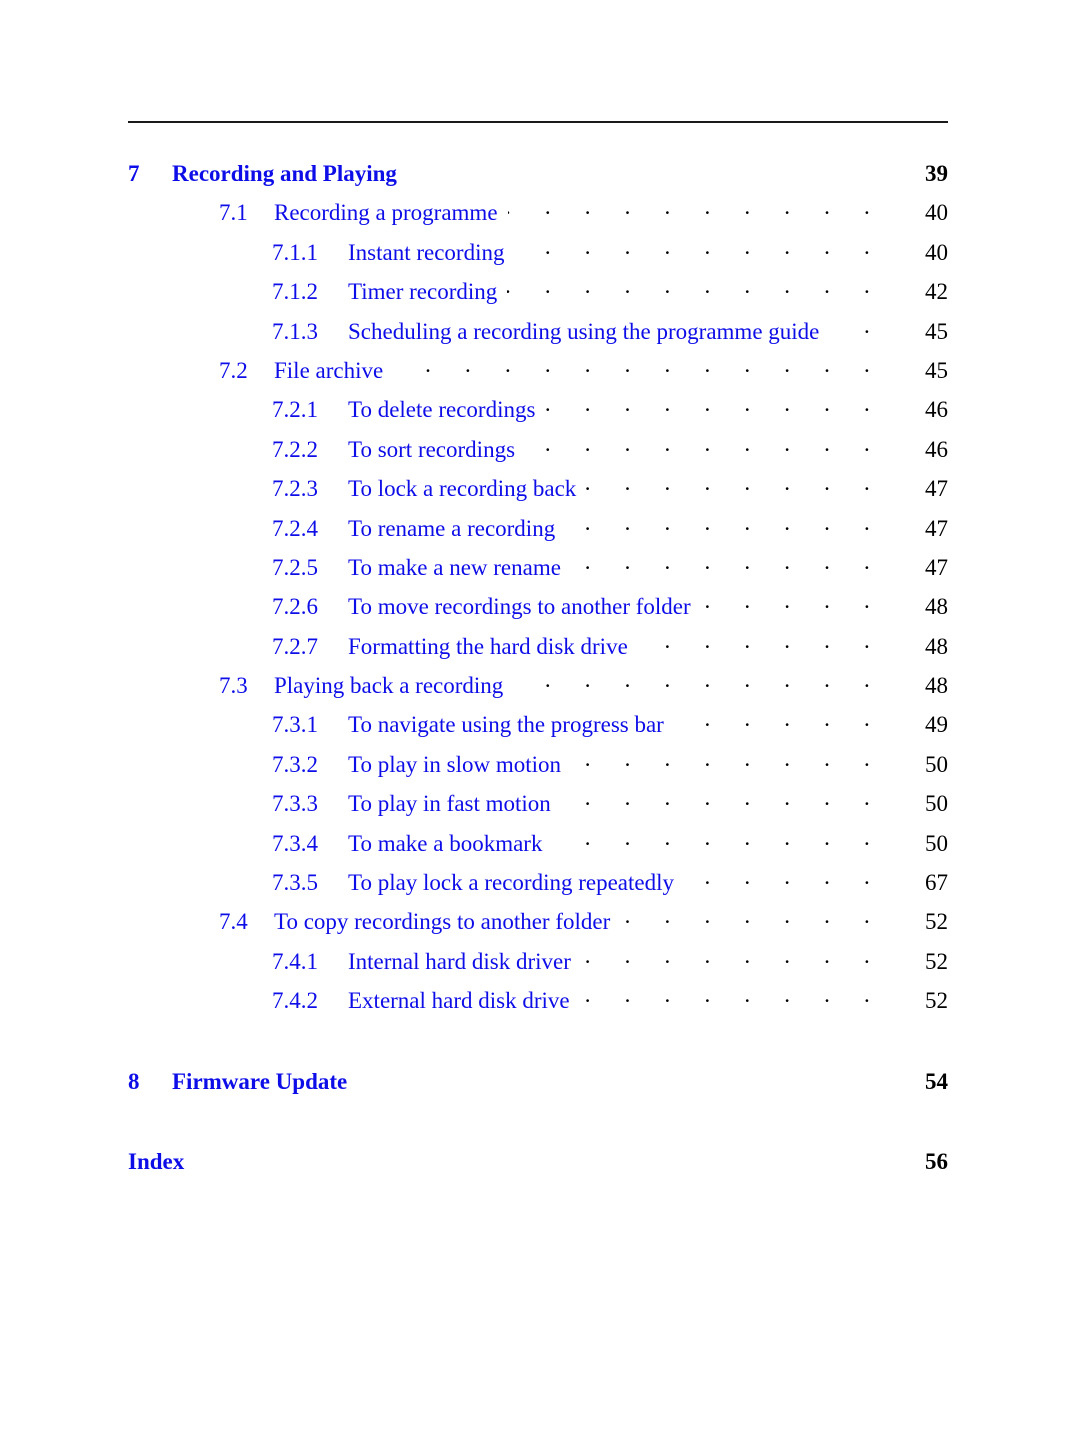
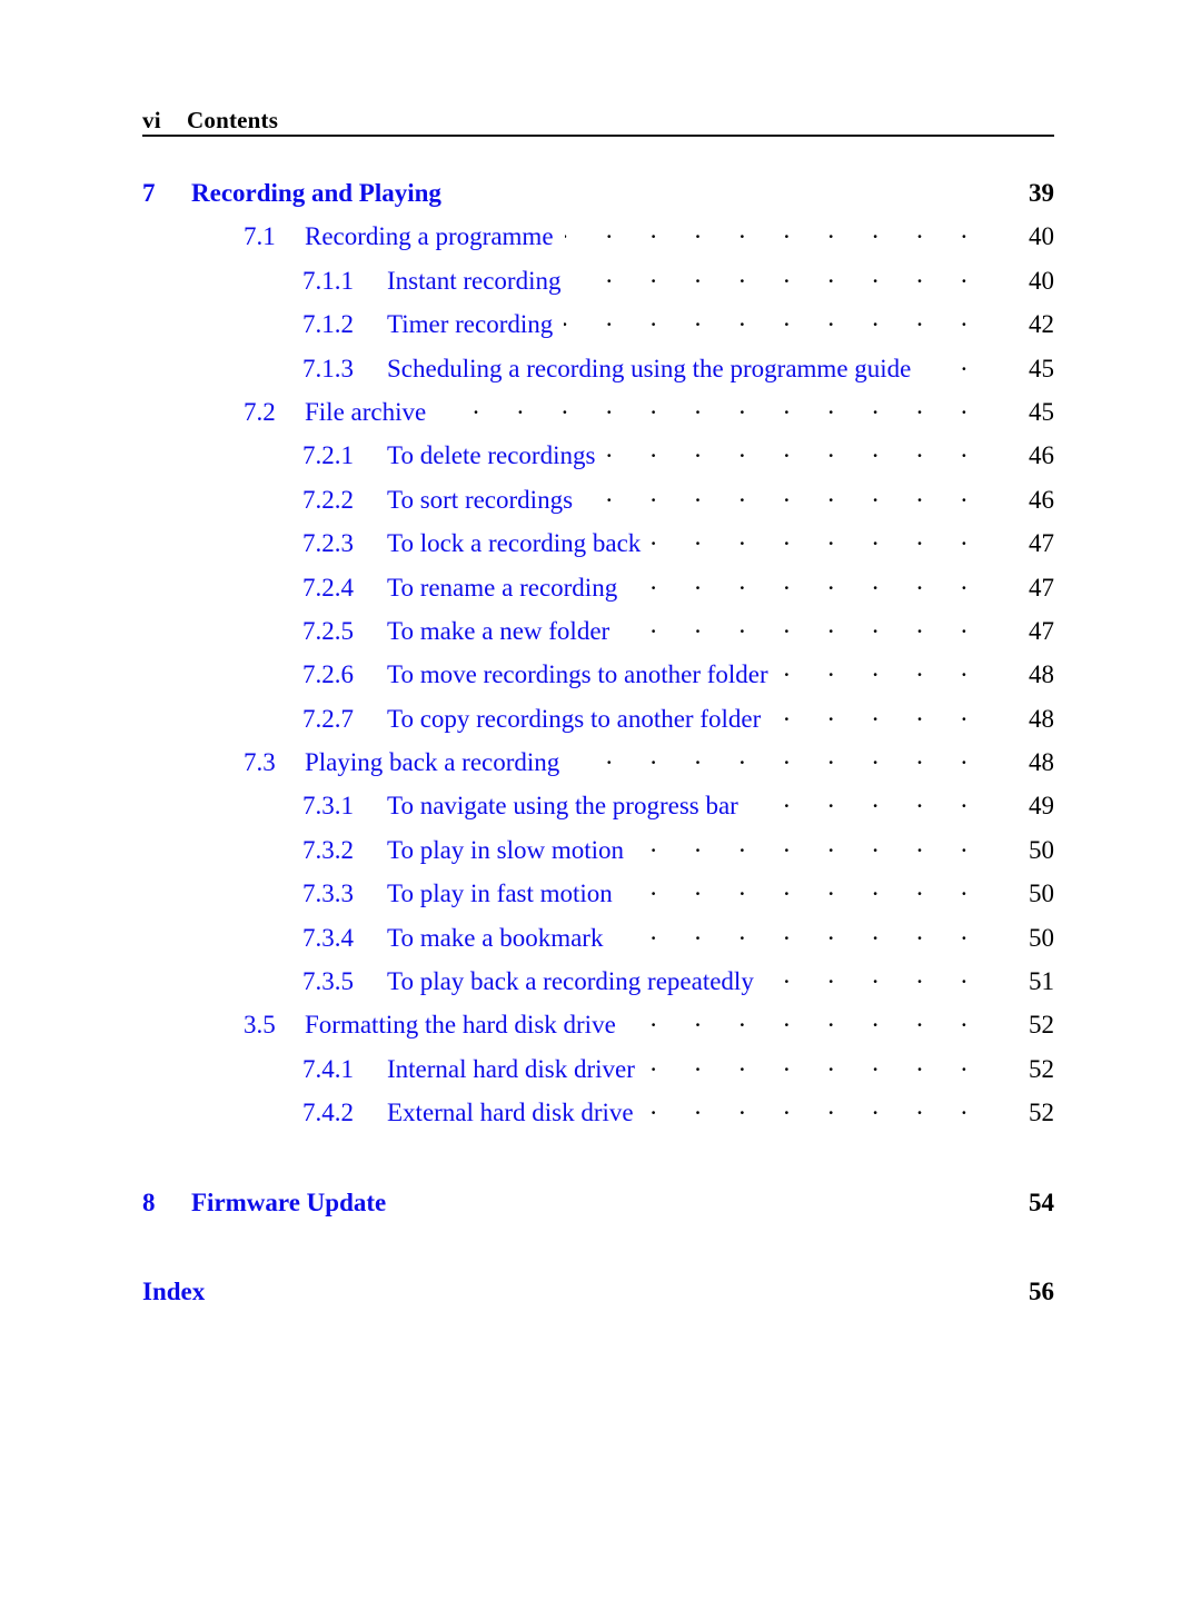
+ vi
+ Contents
  7
  Recording and Playing
  39
  7.1
  Recording a programme
  40
  7.1.1
  Instant recording
  40
  7.1.2
  Timer recording
  42
  7.1.3
  Scheduling a recording using the programme guide
  45
  7.2
  File archive
  45
  7.2.1
  To delete recordings
  46
  7.2.2
  To sort recordings
  46
  7.2.3
  To lock a recording back
  47
  7.2.4
  To rename a recording
  47
  7.2.5
- To make a new rename
+ To make a new folder
  47
  7.2.6
  To move recordings to another folder
  48
  7.2.7
- Formatting the hard disk drive
+ To copy recordings to another folder
  48
  7.3
  Playing back a recording
  48
  7.3.1
  To navigate using the progress bar
  49
  7.3.2
  To play in slow motion
  50
  7.3.3
  To play in fast motion
  50
  7.3.4
  To make a bookmark
  50
  7.3.5
- To play lock a recording repeatedly
+ To play back a recording repeatedly
- 67
+ 51
- 7.4
+ 3.5
- To copy recordings to another folder
+ Formatting the hard disk drive
  52
  7.4.1
  Internal hard disk driver
  52
  7.4.2
  External hard disk drive
  52
  8
  Firmware Update
  54
  Index
  56
